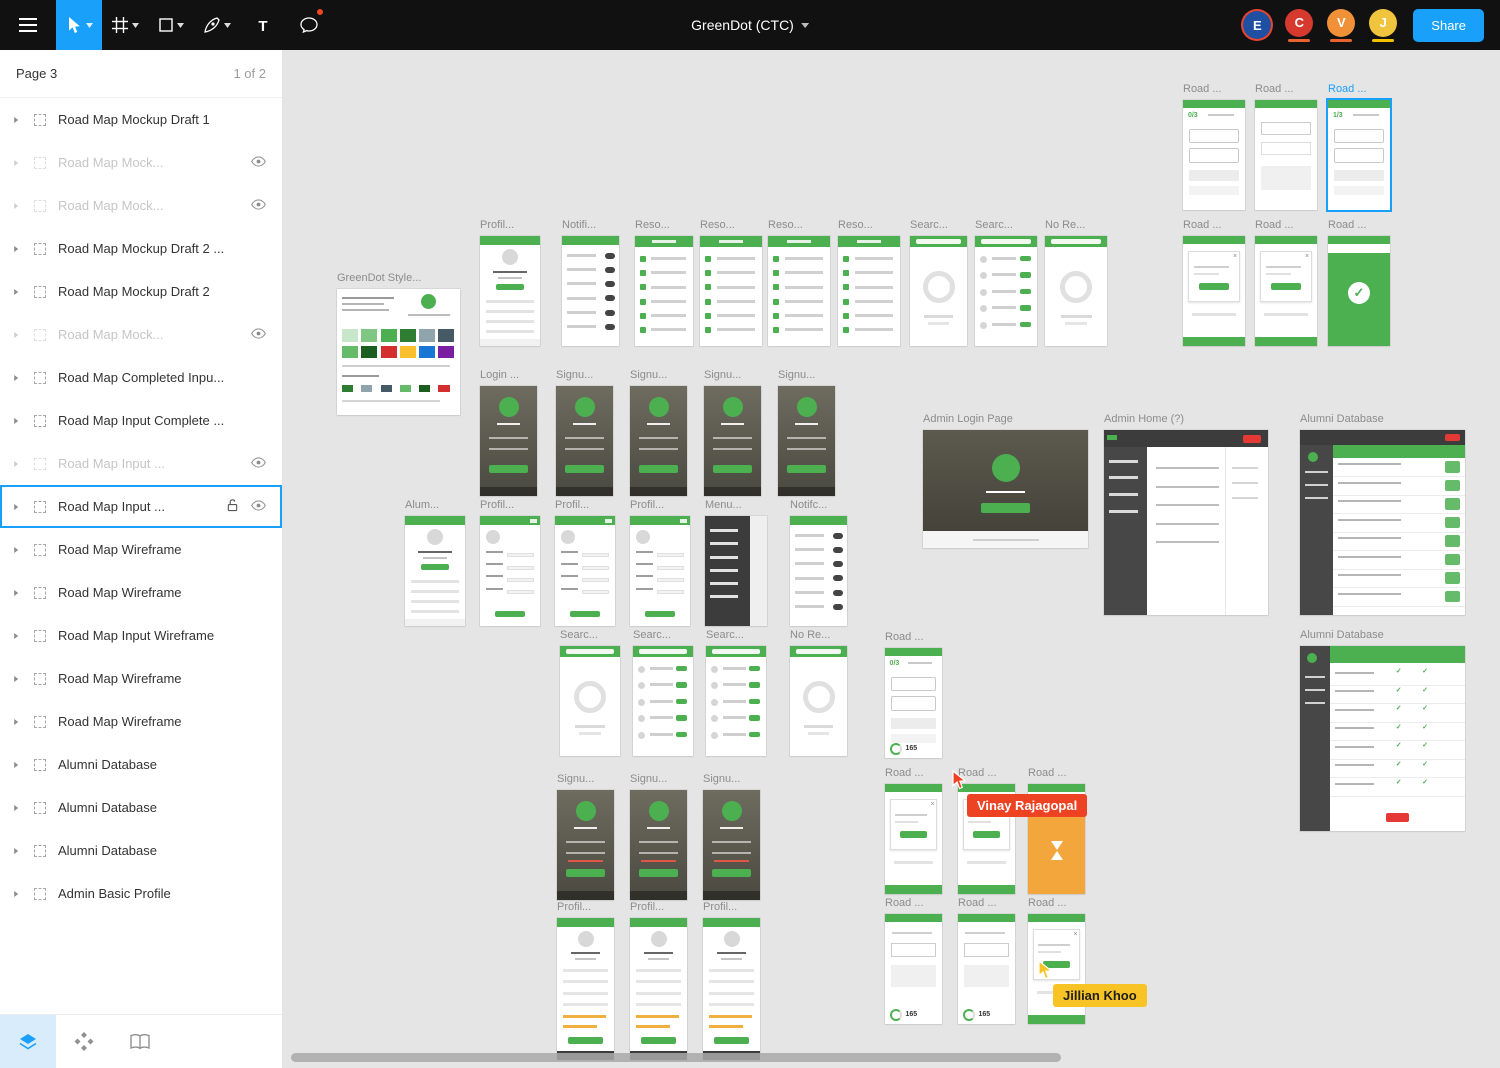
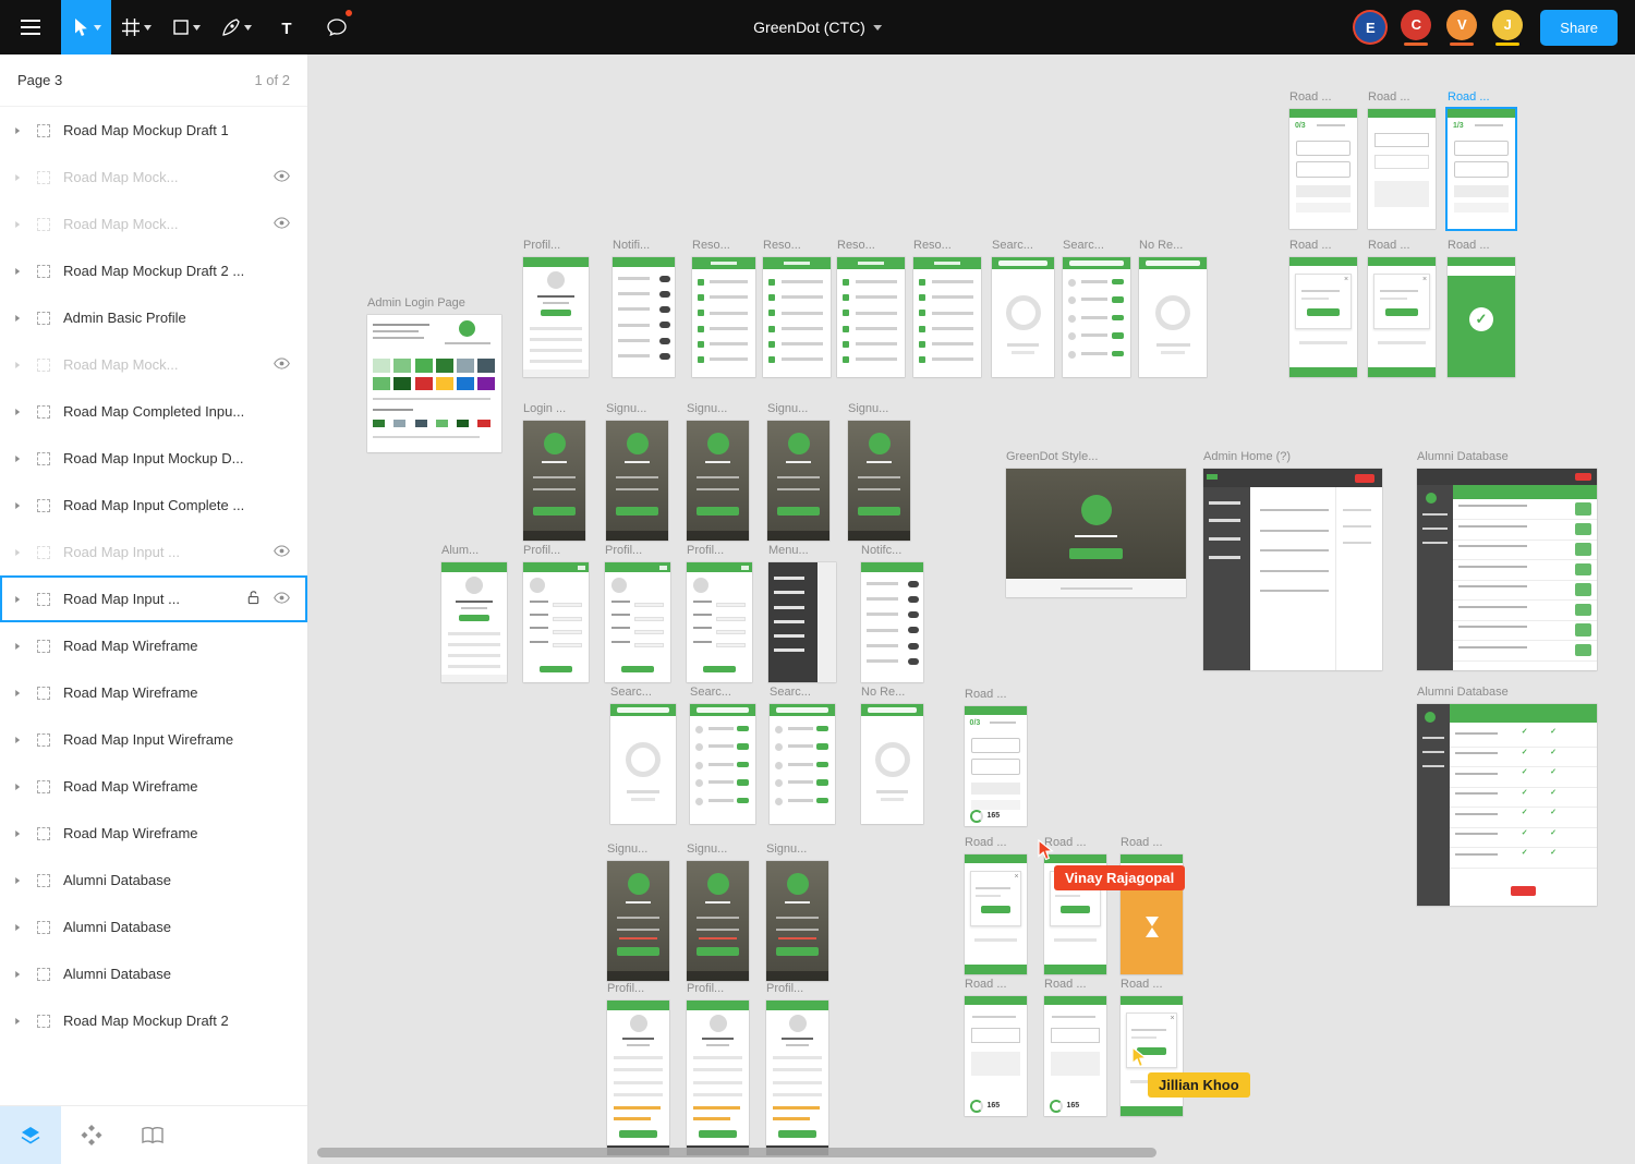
  T
  GreenDot (CTC)
  E
  C
  V
  J
  Share
  Page 3
  1 of 2
  Road Map Mockup Draft 1
  Road Map Mock...
  Road Map Mock...
  Road Map Mockup Draft 2 ...
- Road Map Mockup Draft 2
+ Admin Basic Profile
  Road Map Mock...
  Road Map Completed Inpu...
+ Road Map Input Mockup D...
  Road Map Input Complete ...
  Road Map Input ...
  Road Map Input ...
  Road Map Wireframe
  Road Map Wireframe
  Road Map Input Wireframe
  Road Map Wireframe
  Road Map Wireframe
  Alumni Database
  Alumni Database
  Alumni Database
- Admin Basic Profile
+ Road Map Mockup Draft 2
  Road ...
  Road ...
  Road ...
  Road ...
  Road ...
  Road ...
  ✓
- GreenDot Style...
+ Admin Login Page
  Profil...
  Notifi...
  Reso...
  Reso...
  Reso...
  Reso...
  Searc...
  Searc...
  No Re...
  Login ...
  Signu...
  Signu...
  Signu...
  Signu...
- Admin Login Page
+ GreenDot Style...
  Admin Home (?)
  Alumni Database
  Alumni Database
  Alum...
  Profil...
  Profil...
  Profil...
  Menu...
  Notifc...
  Searc...
  Searc...
  Searc...
  No Re...
  Road ...
  Signu...
  Signu...
  Signu...
  Road ...
  Road ...
  Road ...
  Profil...
  Profil...
  Profil...
  Road ...
  Road ...
  Road ...
  Vinay Rajagopal
  Jillian Khoo
